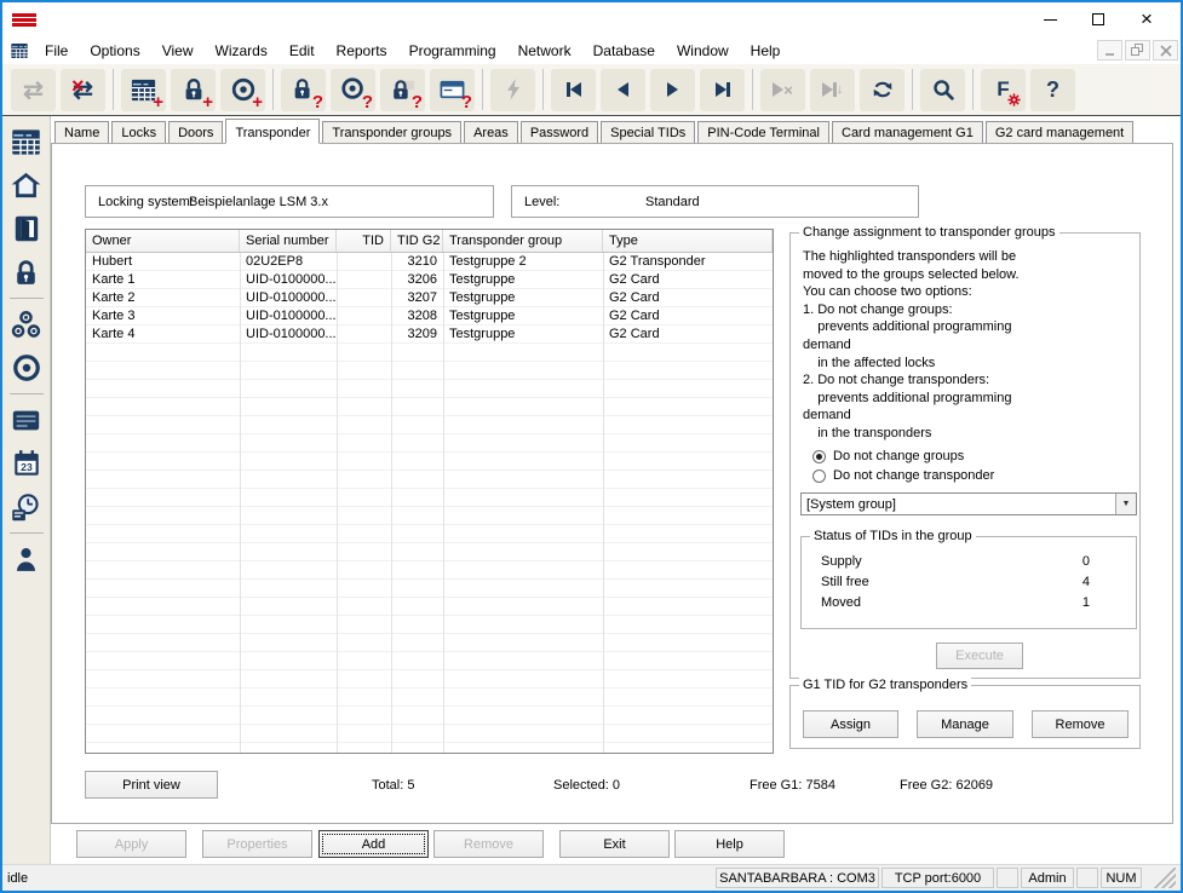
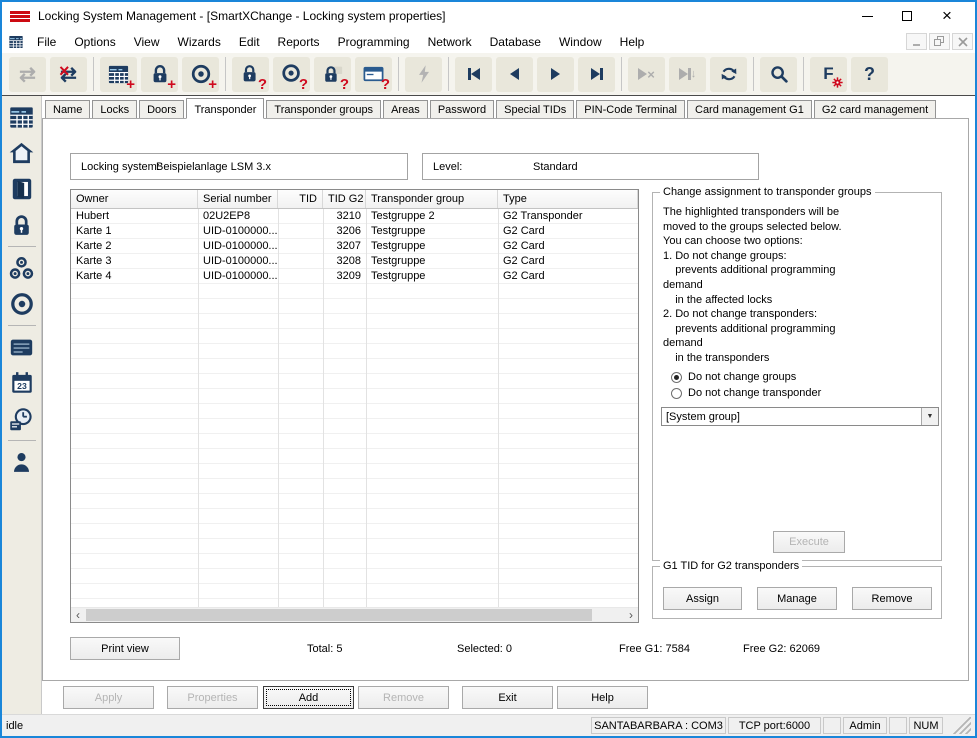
+ Locking System Management - [SmartXChange - Locking system properties]
  ×
  File
  Options
  View
  Wizards
  Edit
  Reports
  Programming
  Network
  Database
  Window
  Help
  ⇄
  ⇄
  ×
  +
  +
  +
  ?
  ?
  ?
  ?
  ×
  ↓
  F
  ?
  23
  Name
  Locks
  Doors
  Transponder
  Transponder groups
  Areas
  Password
  Special TIDs
  PIN-Code Terminal
  Card management G1
  G2 card management
  Locking system:
  Beispielanlage LSM 3.x
  Level:
  Standard
  Owner
  Serial number
  TID
  TID G2
  Transponder group
  Type
  Hubert
  02U2EP8
  3210
  Testgruppe 2
  G2 Transponder
  Karte 1
  UID-0100000...
  3206
  Testgruppe
  G2 Card
  Karte 2
  UID-0100000...
  3207
  Testgruppe
  G2 Card
  Karte 3
  UID-0100000...
  3208
  Testgruppe
  G2 Card
  Karte 4
  UID-0100000...
  3209
  Testgruppe
  G2 Card
+ ‹
+ ›
  Print view
  Total: 5
  Selected: 0
  Free G1: 7584
  Free G2: 62069
  Change assignment to transponder groups
  The highlighted transponders will be
  moved to the groups selected below.
  You can choose two options:
  1. Do not change groups:
  prevents additional programming
  demand
  in the affected locks
  2. Do not change transponders:
  prevents additional programming
  demand
  in the transponders
  Do not change groups
  Do not change transponder
  [System group]
- Status of TIDs in the group
- Supply
- 0
- Still free
- 4
- Moved
- 1
  Execute
  G1 TID for G2 transponders
  Assign
  Manage
  Remove
  Apply
  Properties
  Add
  Remove
  Exit
  Help
  idle
  SANTABARBARA : COM3
  TCP port:6000
  Admin
  NUM
